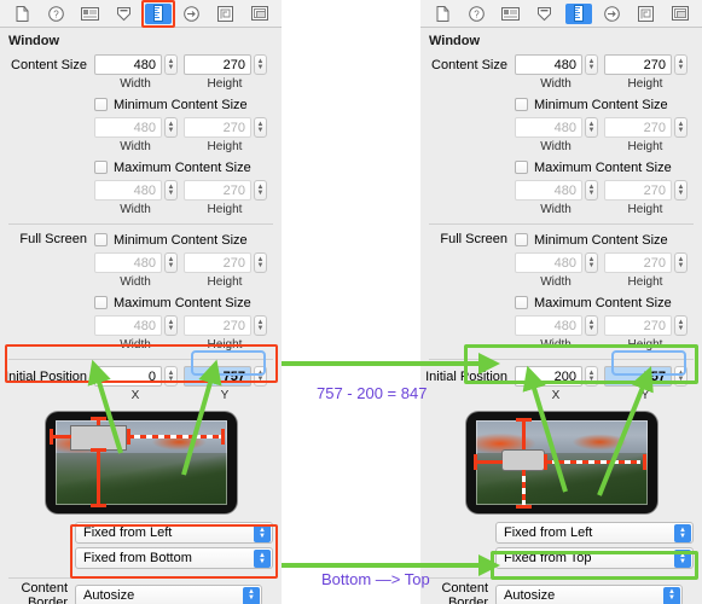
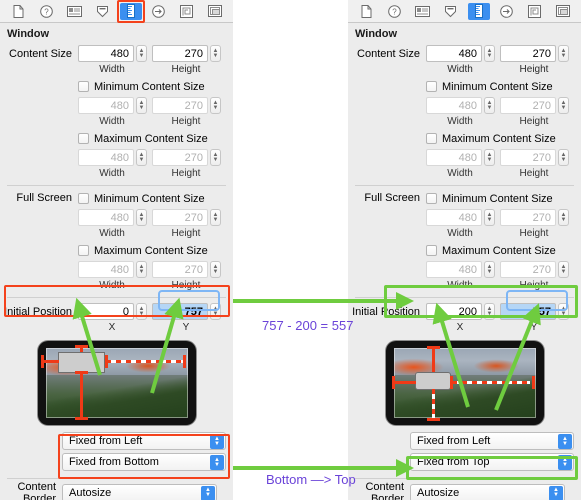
  ?
  Window
  Content Size
  480
  270
  Width
  Height
  Minimum Content Size
  480
  270
  Width
  Height
  Maximum Content Size
  480
  270
  Width
  Height
  Full Screen
  Minimum Content Size
  480
  270
  Width
  Height
  Maximum Content Size
  480
  270
  Width
  Height
  Initial Position
  0
  757
  X
  Y
  Fixed from Left
  Fixed from Bottom
  Content Border
  Autosize
  ?
  Window
  Content Size
  480
  270
  Width
  Height
  Minimum Content Size
  480
  270
  Width
  Height
  Maximum Content Size
  480
  270
  Width
  Height
  Full Screen
  Minimum Content Size
  480
  270
  Width
  Height
  Maximum Content Size
  480
  270
  Width
  Height
  Initial Position
  200
  557
  X
  Y
  Fixed from Left
  Fixed from Top
  Content Border
  Autosize
- 757 - 200 = 847
+ 757 - 200 = 557
  Bottom —> Top
